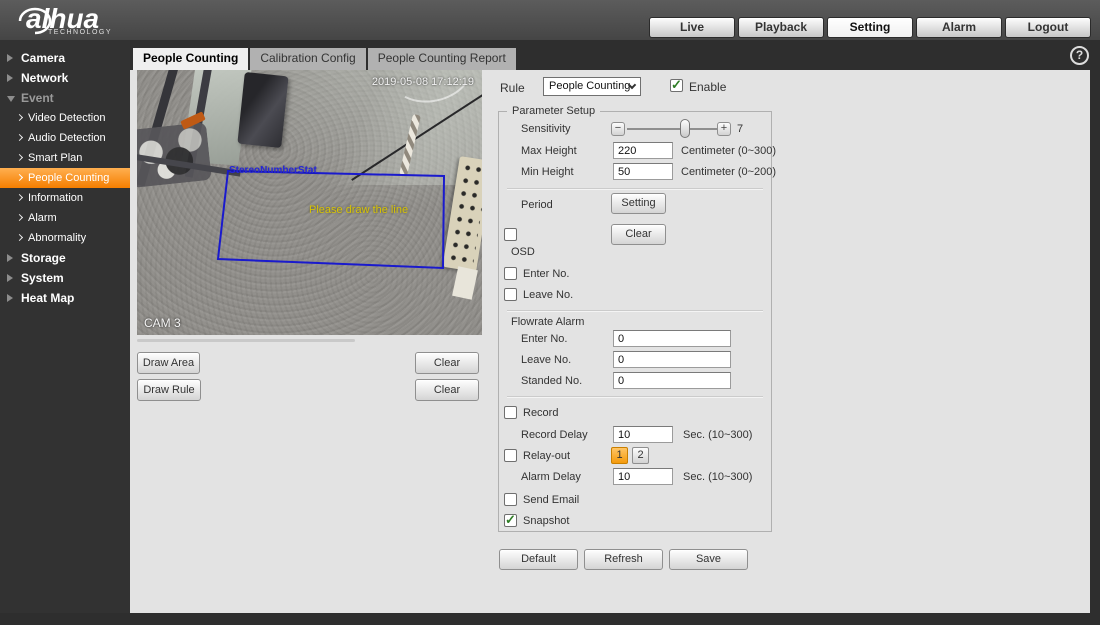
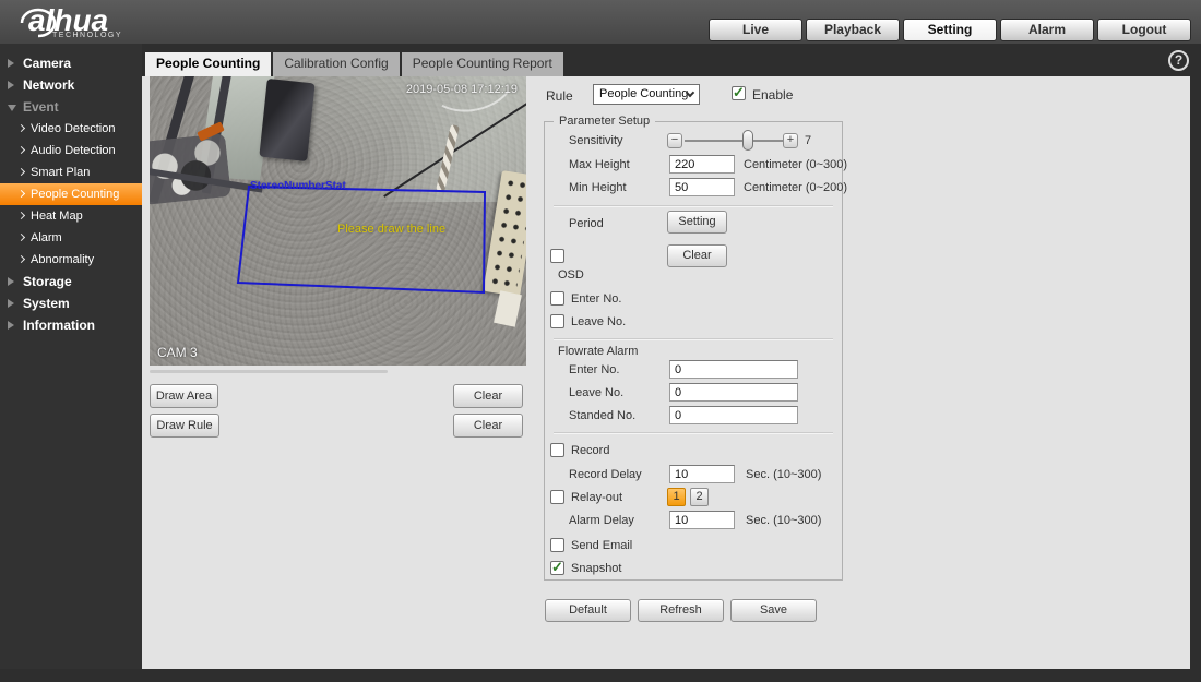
  alhua
  Live
  Playback
  Setting
  Alarm
  Logout
  Camera
  Network
  Event
  Video Detection
  Audio Detection
  Smart Plan
  People Counting
- Information
+ Heat Map
  Alarm
  Abnormality
  Storage
  System
- Heat Map
+ Information
  People Counting
  Calibration Config
  People Counting Report
  ?
  StereoNumberStat
  Please draw the line
  2019-05-08 17:12:19
  CAM 3
  Draw Area
  Clear
  Draw Rule
  Clear
  Rule
  People Counting
  Enable
  Parameter Setup
  Sensitivity
  −
  +
  7
  Max Height
  220
  Centimeter (0~300)
  Min Height
  50
  Centimeter (0~200)
  Period
  Setting
  Clear
  OSD
  Enter No.
  Leave No.
  Flowrate Alarm
  Enter No.
  0
  Leave No.
  0
  Standed No.
  0
  Record
  Record Delay
  10
  Sec. (10~300)
  Relay-out
  1
  2
  Alarm Delay
  10
  Sec. (10~300)
  Send Email
  Snapshot
  Default
  Refresh
  Save
